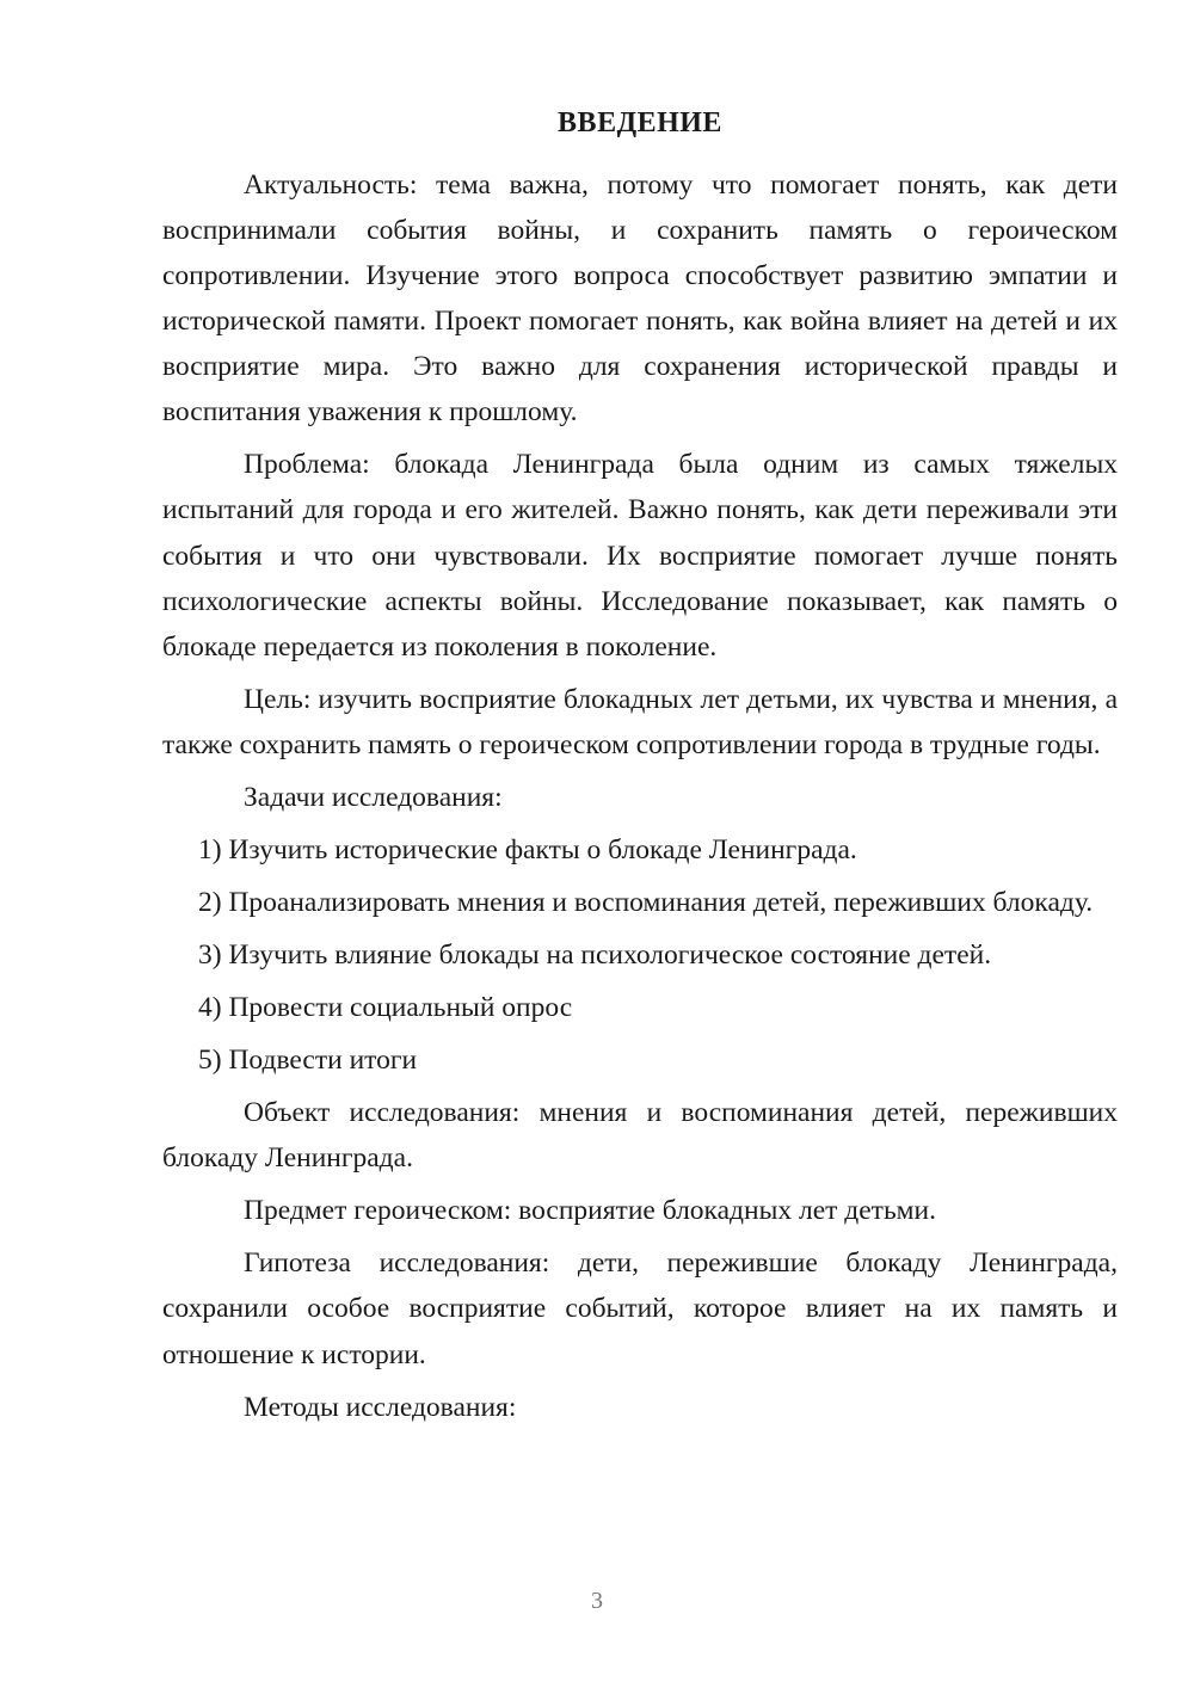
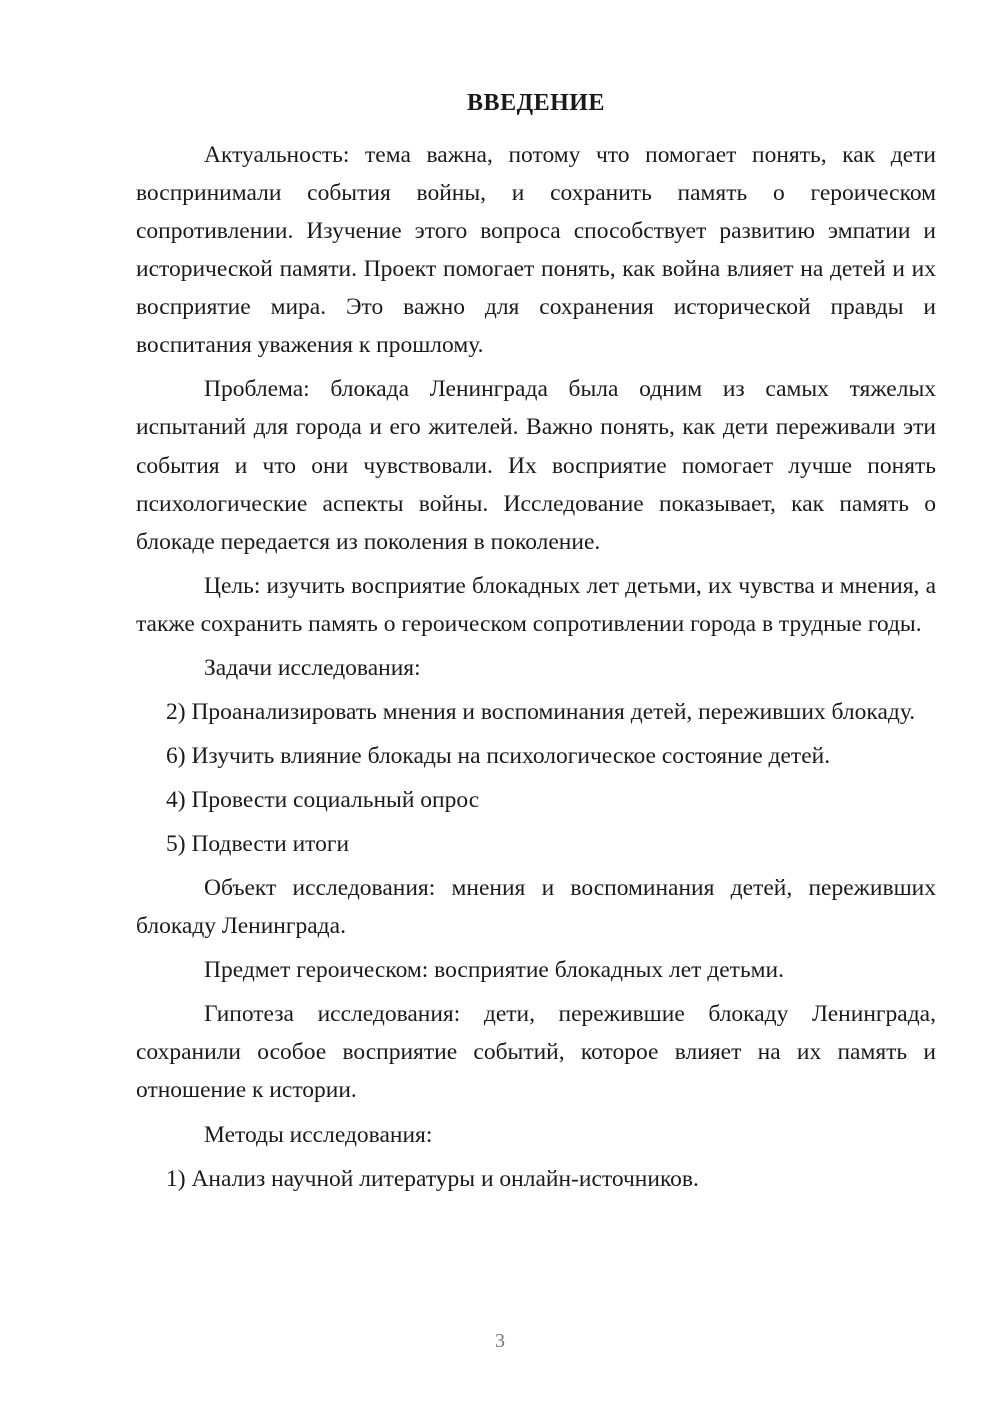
  ВВЕДЕНИЕ
  Актуальность: тема важна, потому что помогает понять, как дети воспринимали события войны, и сохранить память о героическом сопротивлении. Изучение этого вопроса способствует развитию эмпатии и исторической памяти. Проект помогает понять, как война влияет на детей и их восприятие мира. Это важно для сохранения исторической правды и воспитания уважения к прошлому.
  Проблема: блокада Ленинграда была одним из самых тяжелых испытаний для города и его жителей. Важно понять, как дети переживали эти события и что они чувствовали. Их восприятие помогает лучше понять психологические аспекты войны. Исследование показывает, как память о блокаде передается из поколения в поколение.
  Цель: изучить восприятие блокадных лет детьми, их чувства и мнения, а также сохранить память о героическом сопротивлении города в трудные годы.
  Задачи исследования:
- 1) Изучить исторические факты о блокаде Ленинграда.
  2) Проанализировать мнения и воспоминания детей, переживших блокаду.
- 3) Изучить влияние блокады на психологическое состояние детей.
+ 6) Изучить влияние блокады на психологическое состояние детей.
  4) Провести социальный опрос
  5) Подвести итоги
  Объект исследования: мнения и воспоминания детей, переживших блокаду Ленинграда.
  Предмет героическом: восприятие блокадных лет детьми.
  Гипотеза исследования: дети, пережившие блокаду Ленинграда, сохранили особое восприятие событий, которое влияет на их память и отношение к истории.
  Методы исследования:
+ 1) Анализ научной литературы и онлайн-источников.
  3
